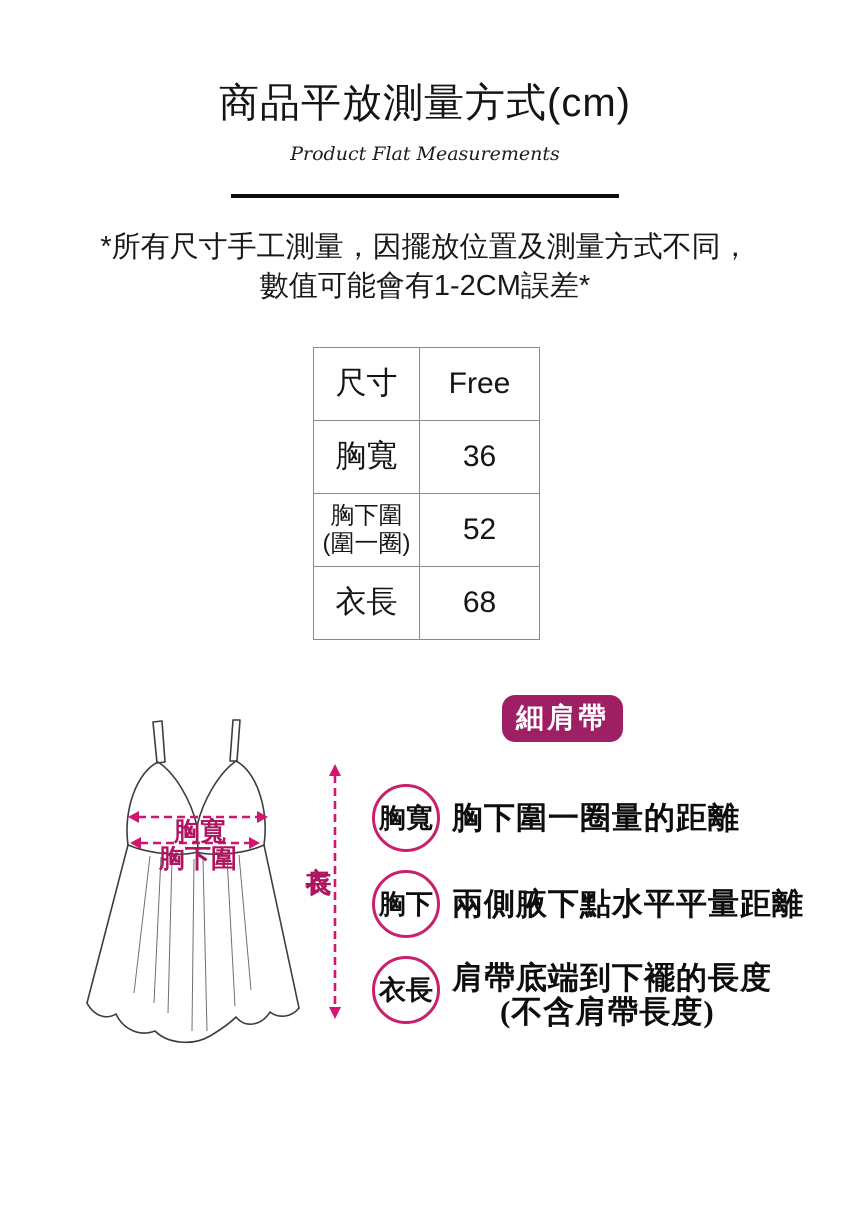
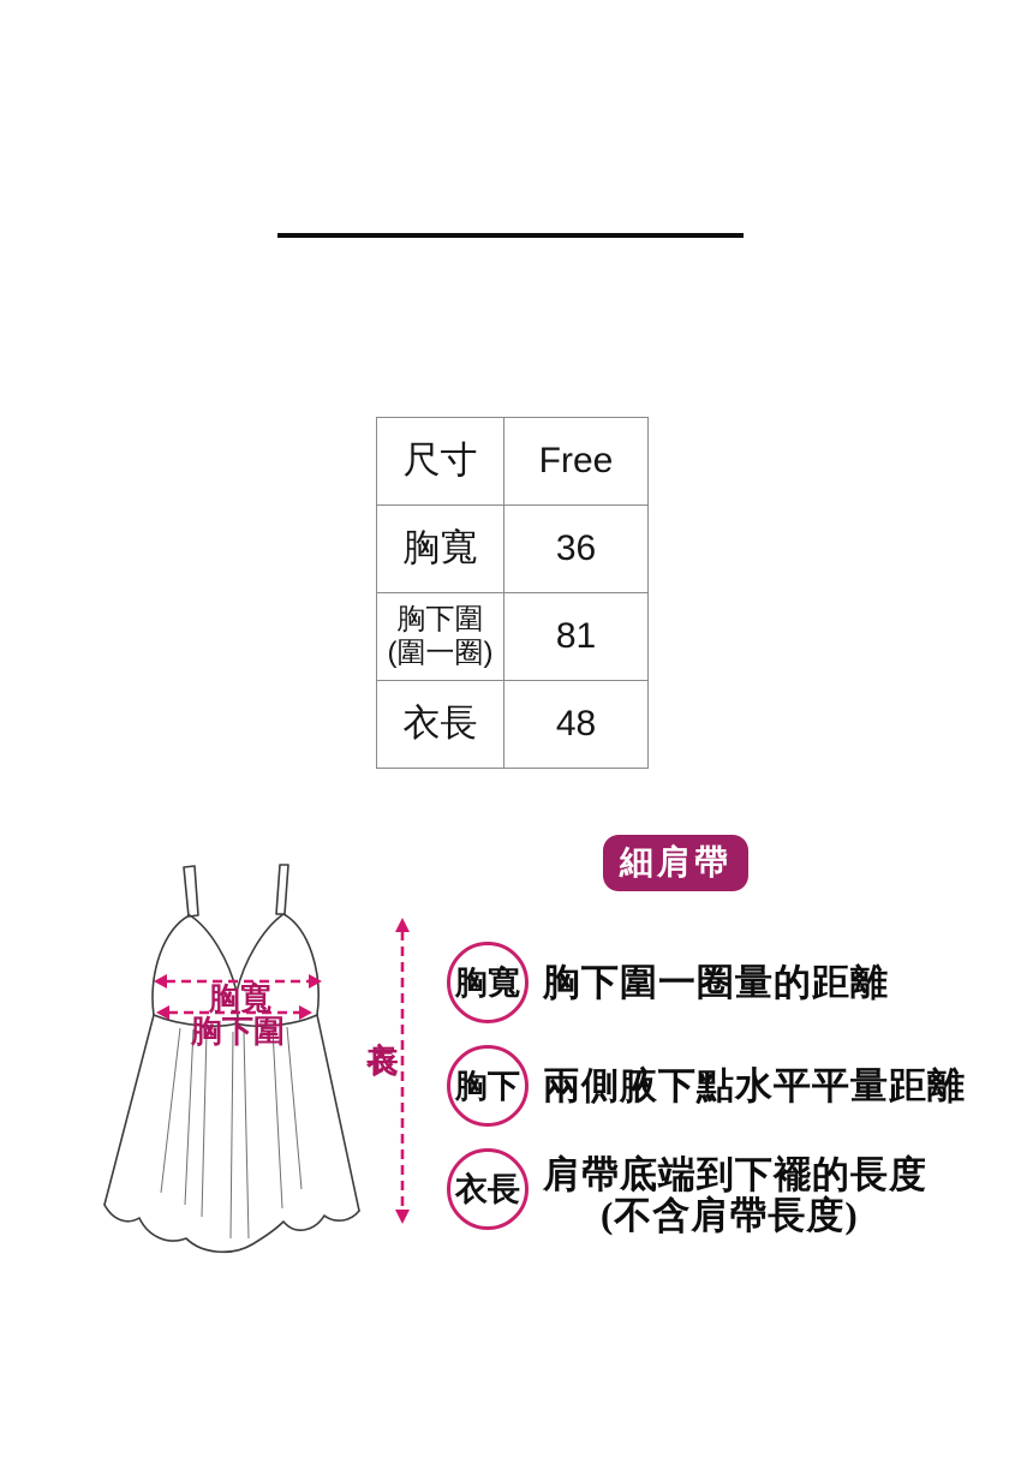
- 商品平放測量方式(cm)
- Product Flat Measurements
- *所有尺寸手工測量，因擺放位置及測量方式不同，
- 數值可能會有1-2CM誤差*
  尺寸	Free
  胸寬	36
- 胸下圍 (圍一圈)	52
+ 胸下圍 (圍一圈)	81
- 衣長	68
+ 衣長	48
  細肩帶
  胸寬
  胸下圍
  胸寬
  胸下圍一圈量的距離
  胸下
  兩側腋下點水平平量距離
  衣長
  肩帶底端到下襬的長度
  (不含肩帶長度)
